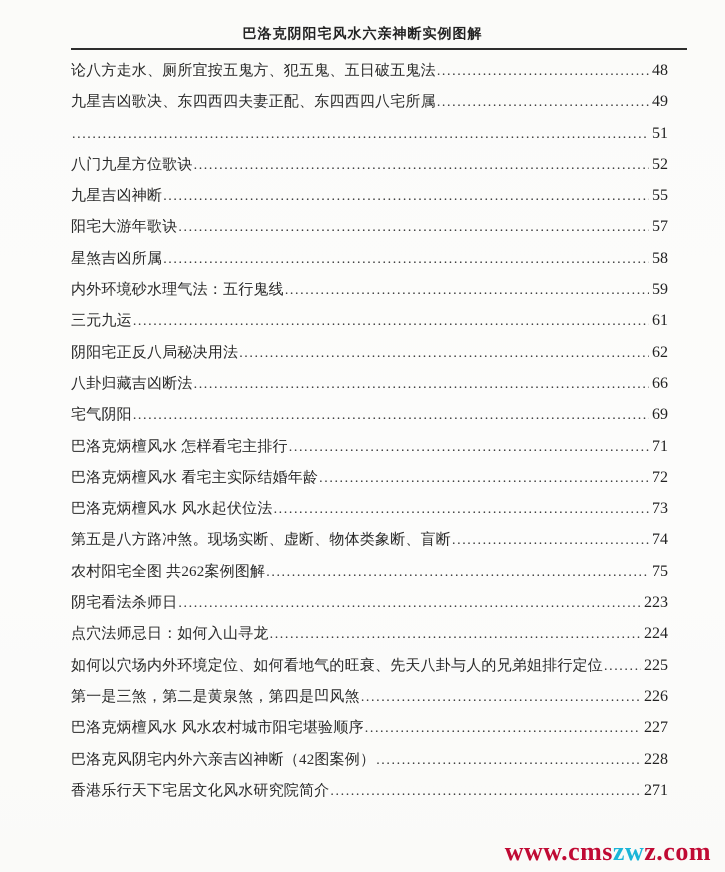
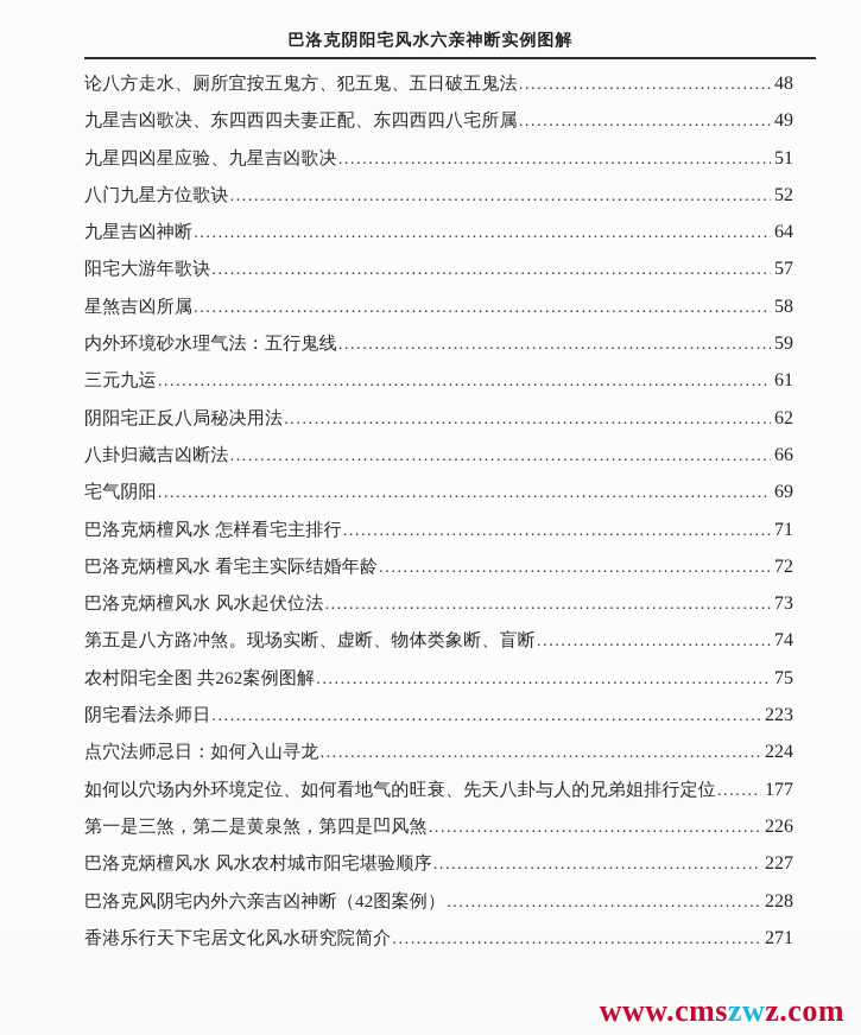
  巴洛克阴阳宅风水六亲神断实例图解
  论八方走水、厕所宜按五鬼方、犯五鬼、五日破五鬼法
  48
  九星吉凶歌决、东四西四夫妻正配、东四西四八宅所属
  49
+ 九星四凶星应验、九星吉凶歌决
  51
  八门九星方位歌诀
  52
  九星吉凶神断
- 55
+ 64
  阳宅大游年歌诀
  57
  星煞吉凶所属
  58
  内外环境砂水理气法：五行鬼线
  59
  三元九运
  61
  阴阳宅正反八局秘决用法
  62
  八卦归藏吉凶断法
  66
  宅气阴阳
  69
  巴洛克炳檀风水 怎样看宅主排行
  71
  巴洛克炳檀风水 看宅主实际结婚年龄
  72
  巴洛克炳檀风水 风水起伏位法
  73
  第五是八方路冲煞。现场实断、虚断、物体类象断、盲断
  74
  农村阳宅全图 共262案例图解
  75
  阴宅看法杀师日
  223
  点穴法师忌日：如何入山寻龙
  224
  如何以穴场内外环境定位、如何看地气的旺衰、先天八卦与人的兄弟姐排行定位
- 225
+ 177
  第一是三煞，第二是黄泉煞，第四是凹风煞
  226
  巴洛克炳檀风水 风水农村城市阳宅堪验顺序
  227
  巴洛克风阴宅内外六亲吉凶神断（42图案例）
  228
  香港乐行天下宅居文化风水研究院简介
  271
  www.cmszwz.com
